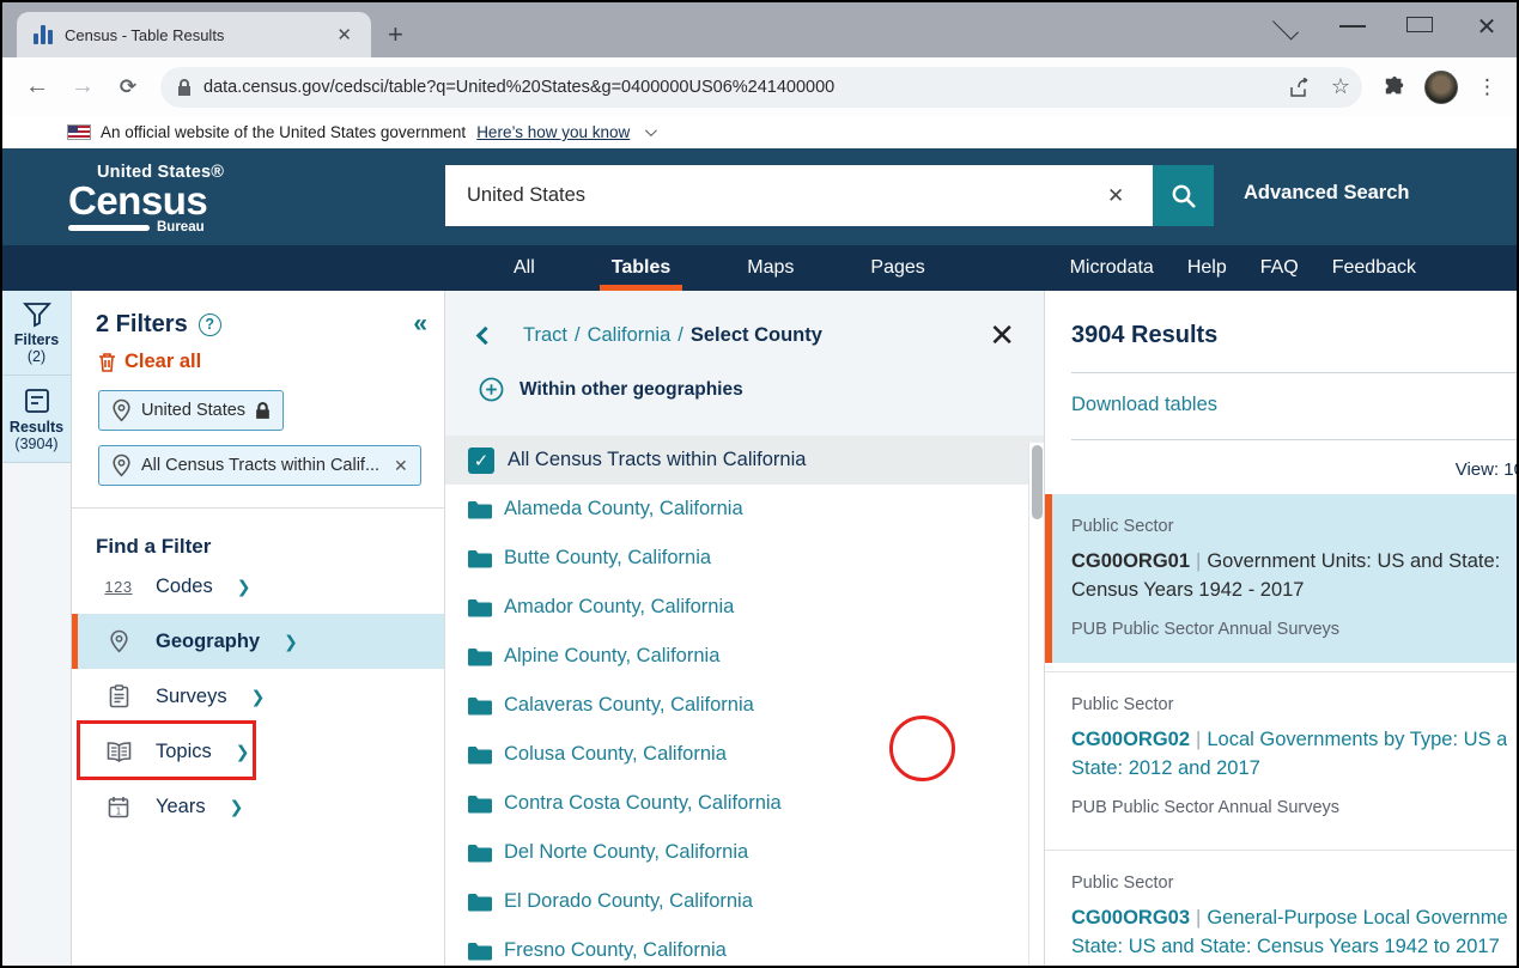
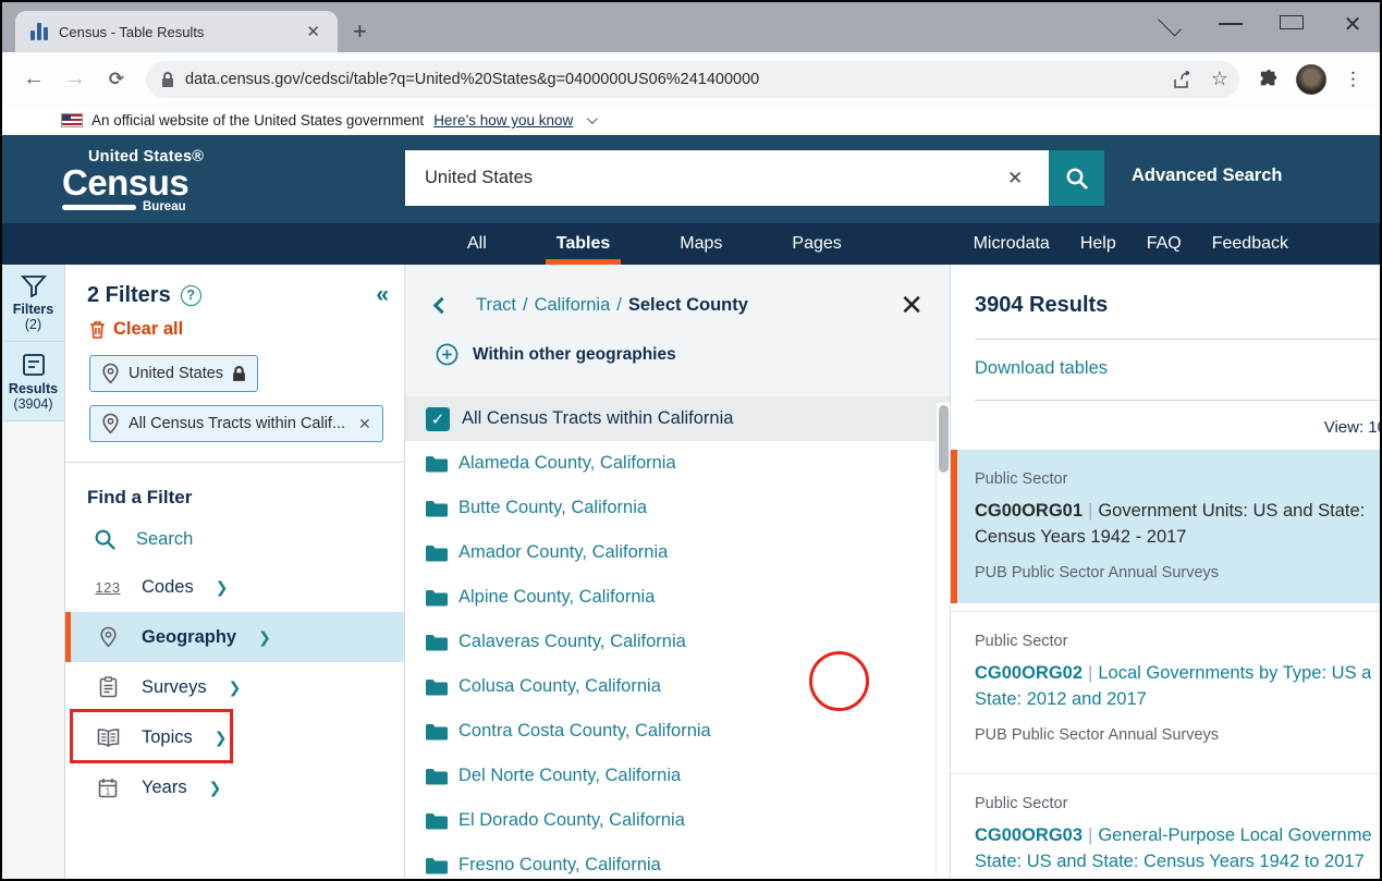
  Census - Table Results
  ✕
  +
  ✕
  ←
  →
  ⟳
  data.census.gov/cedsci/table?q=United%20States&g=0400000US06%241400000
  ☆
  ⋮
  An official website of the United States government
  Here’s how you know
  United States®
  Census
  Bureau
  United States
  ✕
  Advanced Search
  All
  Tables
  Maps
  Pages
  Microdata
  Help
  FAQ
  Feedback
  Filters
  (2)
  Results
  (3904)
  2 Filters
  ?
  «
  Clear all
  United States
  All Census Tracts within Calif...
  ✕
  Find a Filter
+ Search
  123
  Codes
  ❯
  Geography
  ❯
  Surveys
  ❯
  Topics
  ❯
  1
  Years
  ❯
  Tract / California / Select County
  ✕
  Within other geographies
  ✓
  All Census Tracts within California
  Alameda County, California
  Butte County, California
  Amador County, California
  Alpine County, California
  Calaveras County, California
  Colusa County, California
  Contra Costa County, California
  Del Norte County, California
  El Dorado County, California
  Fresno County, California
  3904 Results
  Download tables
  View: 1
  Public Sector
  CG00ORG01 | Government Units: US and State:
  Census Years 1942 - 2017
  PUB Public Sector Annual Surveys
  Public Sector
  CG00ORG02 | Local Governments by Type: US a
  State: 2012 and 2017
  PUB Public Sector Annual Surveys
  Public Sector
  CG00ORG03 | General-Purpose Local Governme
  State: US and State: Census Years 1942 to 2017
